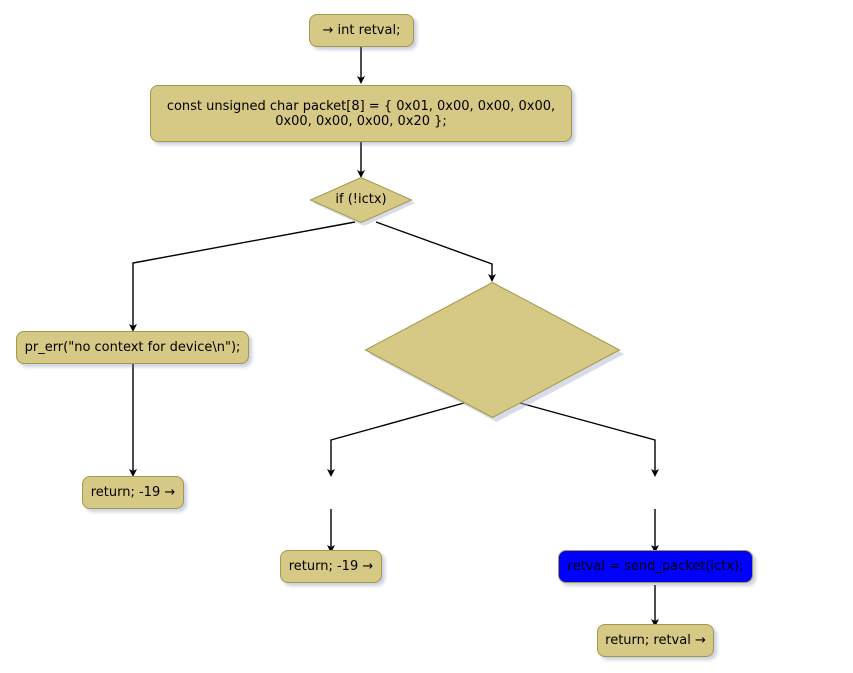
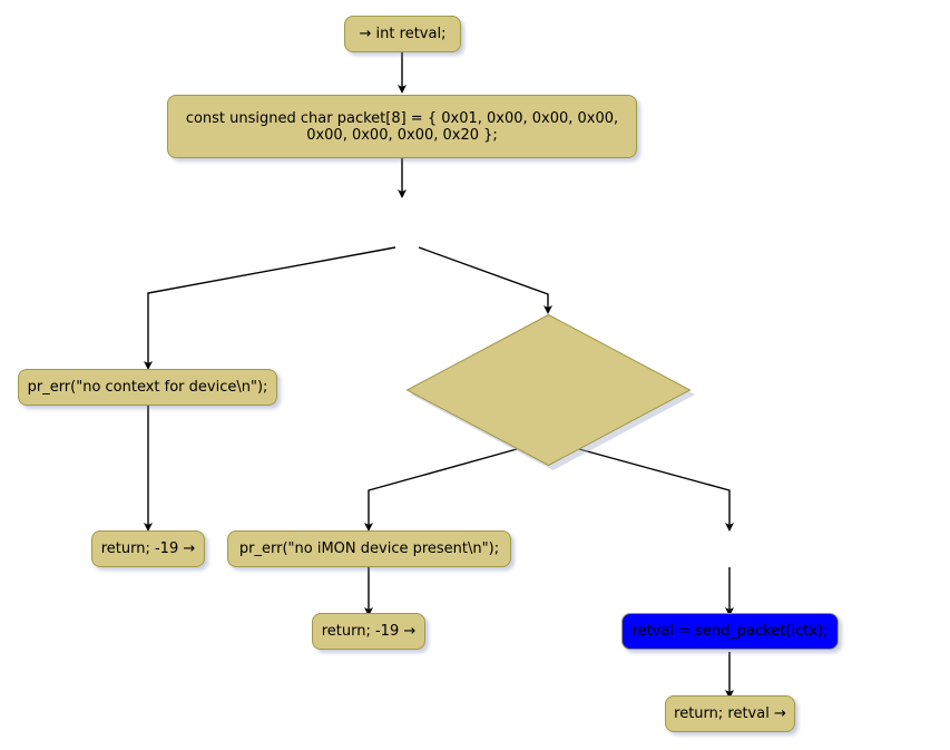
  → int retval;
  const unsigned char packet[8] = { 0x01, 0x00, 0x00, 0x00,
  0x00, 0x00, 0x00, 0x20 };
- if (!ictx)
  pr_err("no context for device\n");
  return; -19 →
+ pr_err("no iMON device present\n");
  return; -19 →
  retval = send_packet(ictx);
  return; retval →
